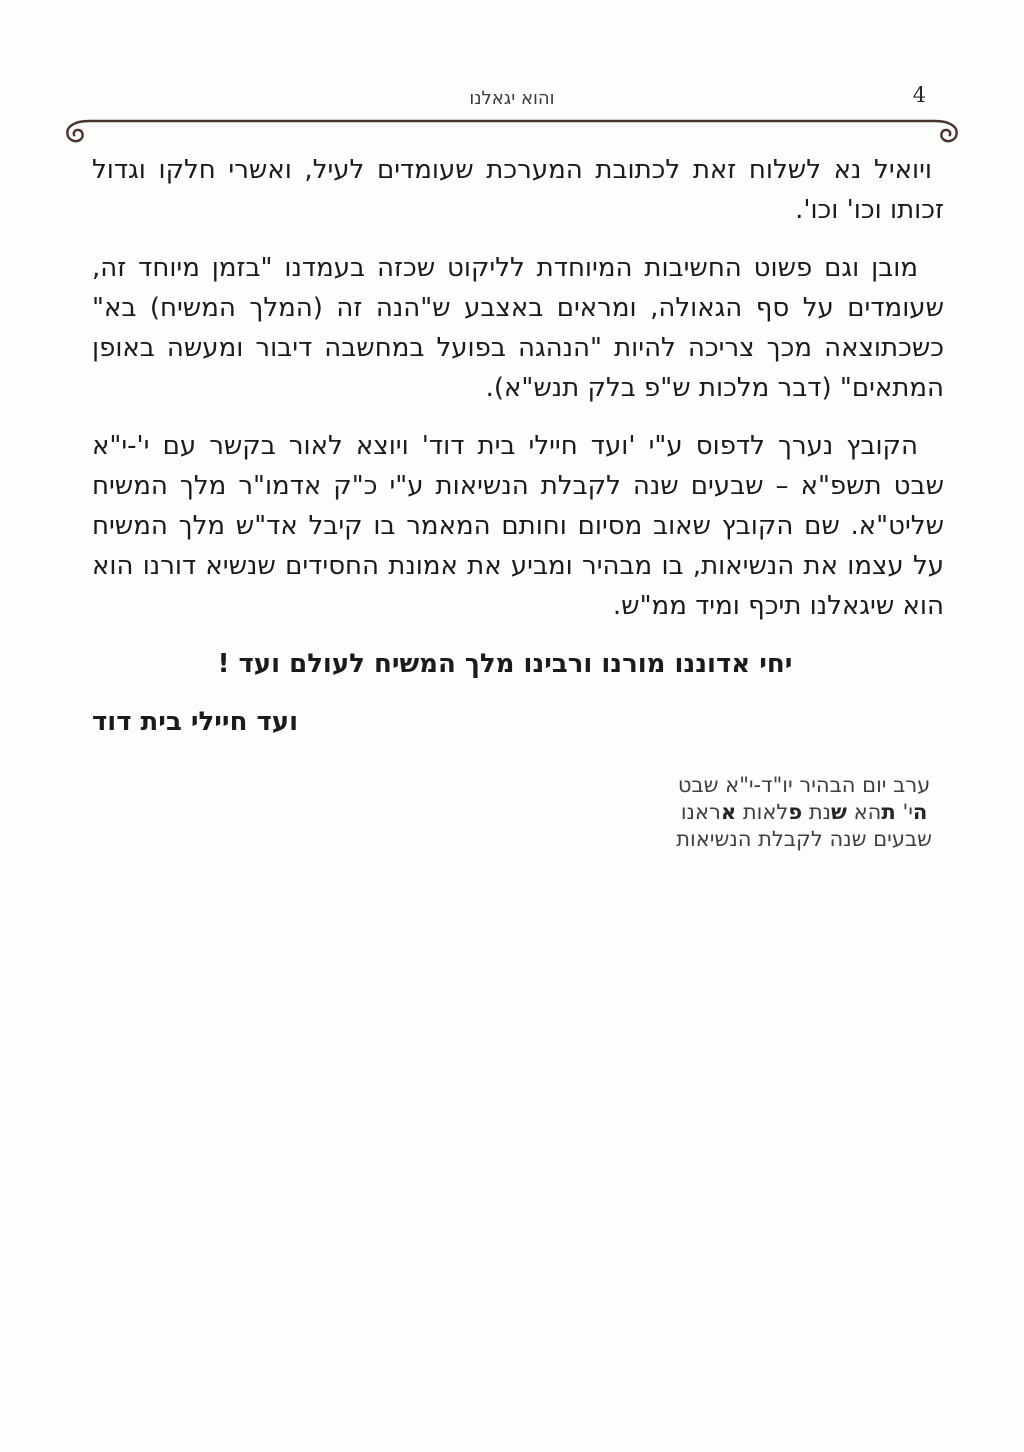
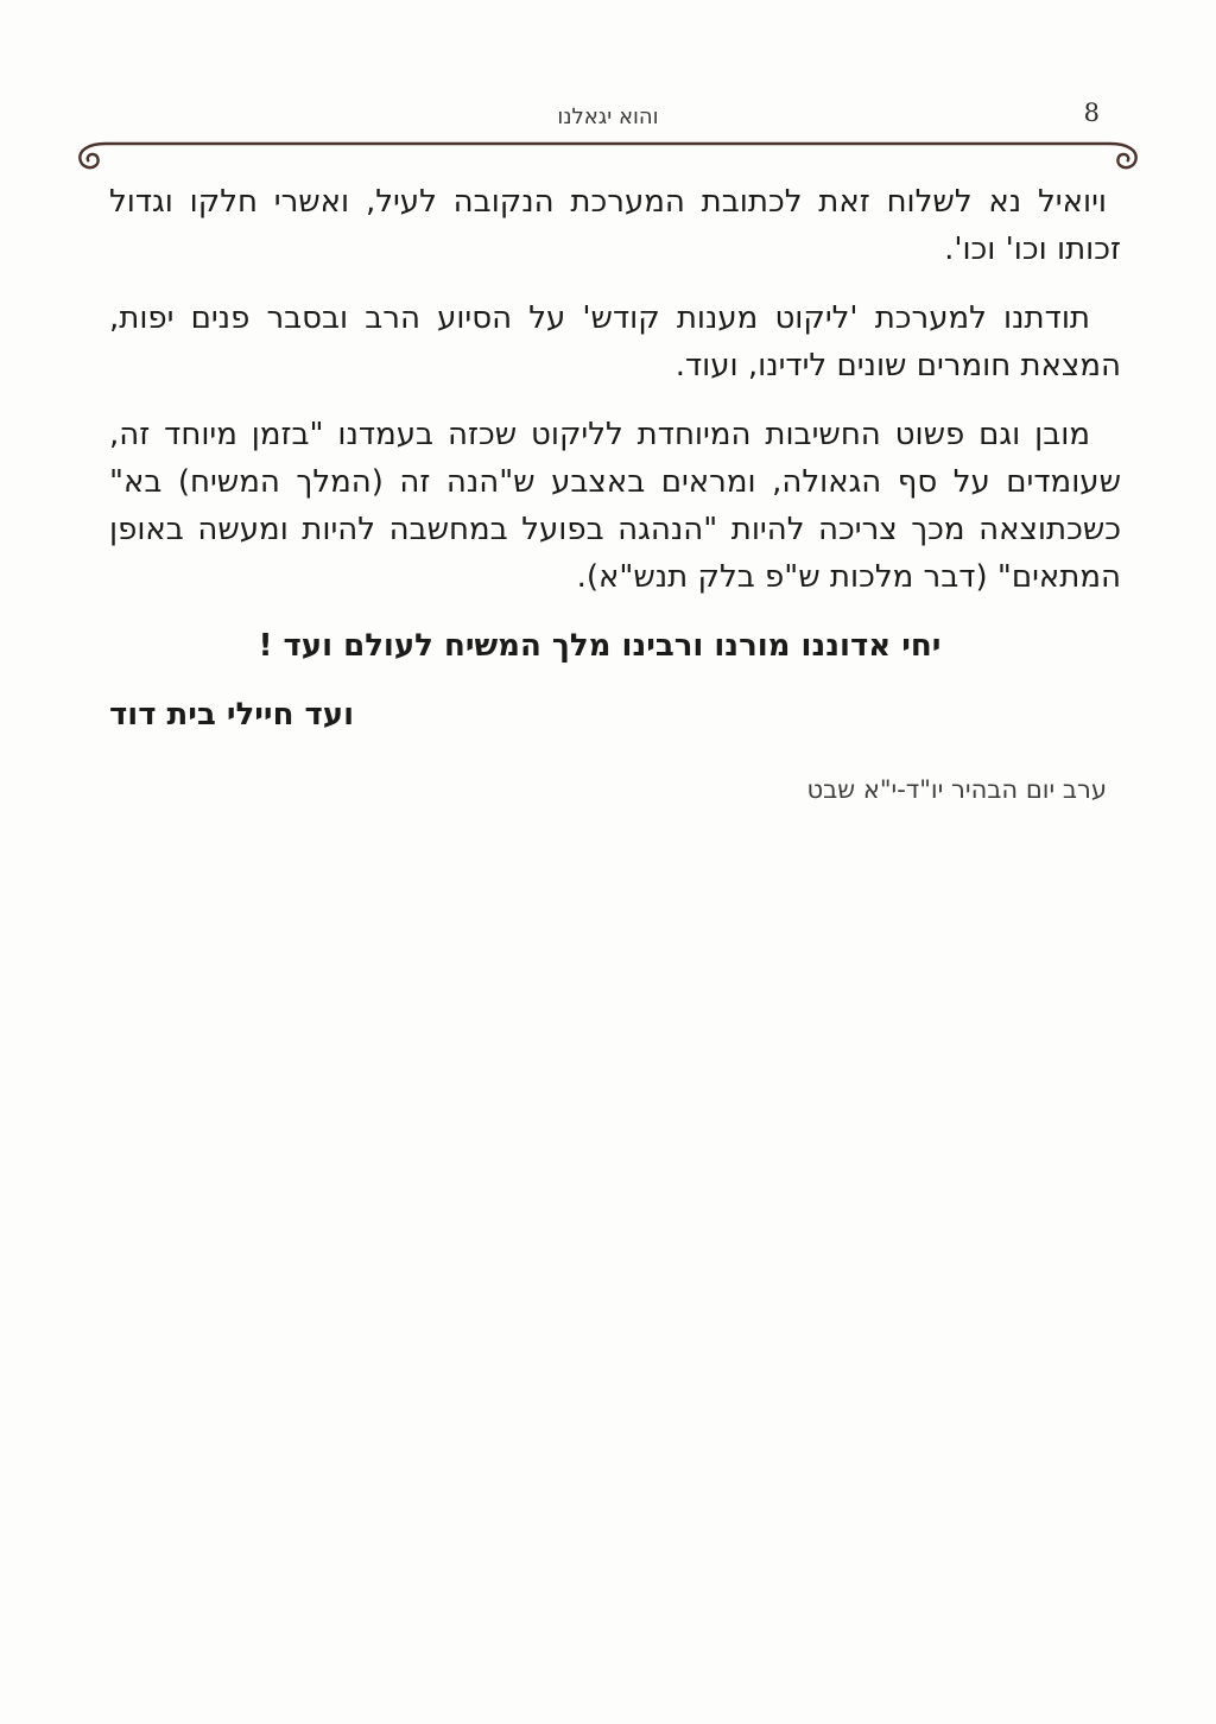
  והוא יגאלנו
- 4
+ 8
- ויואיל נא לשלוח זאת לכתובת המערכת שעומדים לעיל, ואשרי חלקו וגדול זכותו וכו' וכו'.
+ ויואיל נא לשלוח זאת לכתובת המערכת הנקובה לעיל, ואשרי חלקו וגדול זכותו וכו' וכו'.
+ תודתנו למערכת 'ליקוט מענות קודש' על הסיוע הרב ובסבר פנים יפות, המצאת חומרים שונים לידינו, ועוד.
- מובן וגם פשוט החשיבות המיוחדת לליקוט שכזה בעמדנו "בזמן מיוחד זה, שעומדים על סף הגאולה, ומראים באצבע ש"הנה זה (המלך המשיח) בא" כשכתוצאה מכך צריכה להיות "הנהגה בפועל במחשבה דיבור ומעשה באופן המתאים" (דבר מלכות ש"פ בלק תנש"א).
+ מובן וגם פשוט החשיבות המיוחדת לליקוט שכזה בעמדנו "בזמן מיוחד זה, שעומדים על סף הגאולה, ומראים באצבע ש"הנה זה (המלך המשיח) בא" כשכתוצאה מכך צריכה להיות "הנהגה בפועל במחשבה להיות ומעשה באופן המתאים" (דבר מלכות ש"פ בלק תנש"א).
- הקובץ נערך לדפוס ע"י 'ועד חיילי בית דוד' ויוצא לאור בקשר עם י'-י"א שבט תשפ"א – שבעים שנה לקבלת הנשיאות ע"י כ"ק אדמו"ר מלך המשיח שליט"א. שם הקובץ שאוב מסיום וחותם המאמר בו קיבל אד"ש מלך המשיח על עצמו את הנשיאות, בו מבהיר ומביע את אמונת החסידים שנשיא דורנו הוא הוא שיגאלנו תיכף ומיד ממ"ש.
  יחי אדוננו מורנו ורבינו מלך המשיח לעולם ועד !
  ועד חיילי בית דוד
  ערב יום הבהיר יו"ד-י"א שבט
- הי' תהא שנת פלאות אראנו
- שבעים שנה לקבלת הנשיאות
